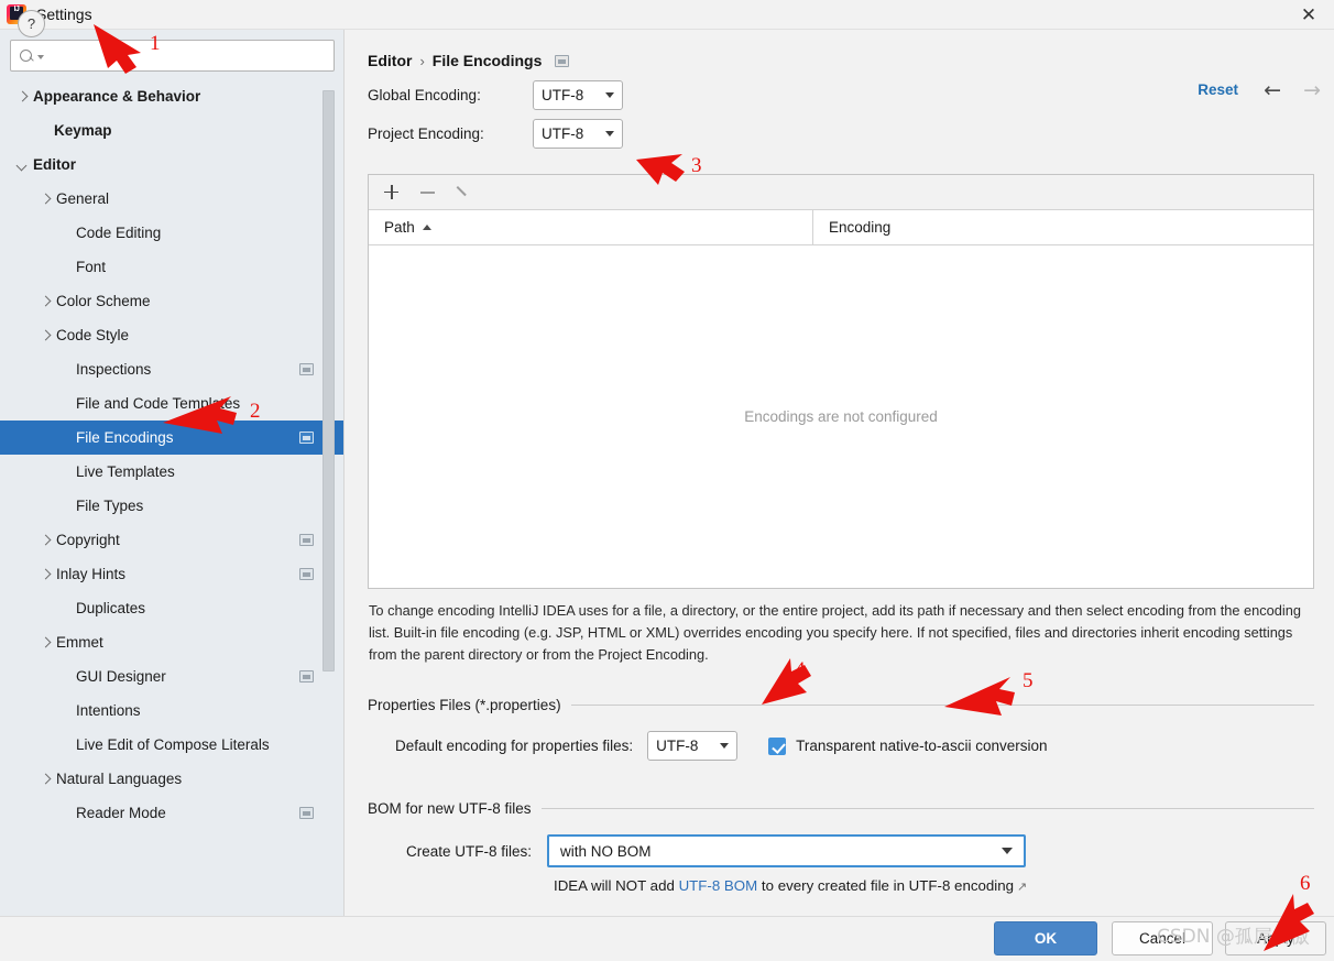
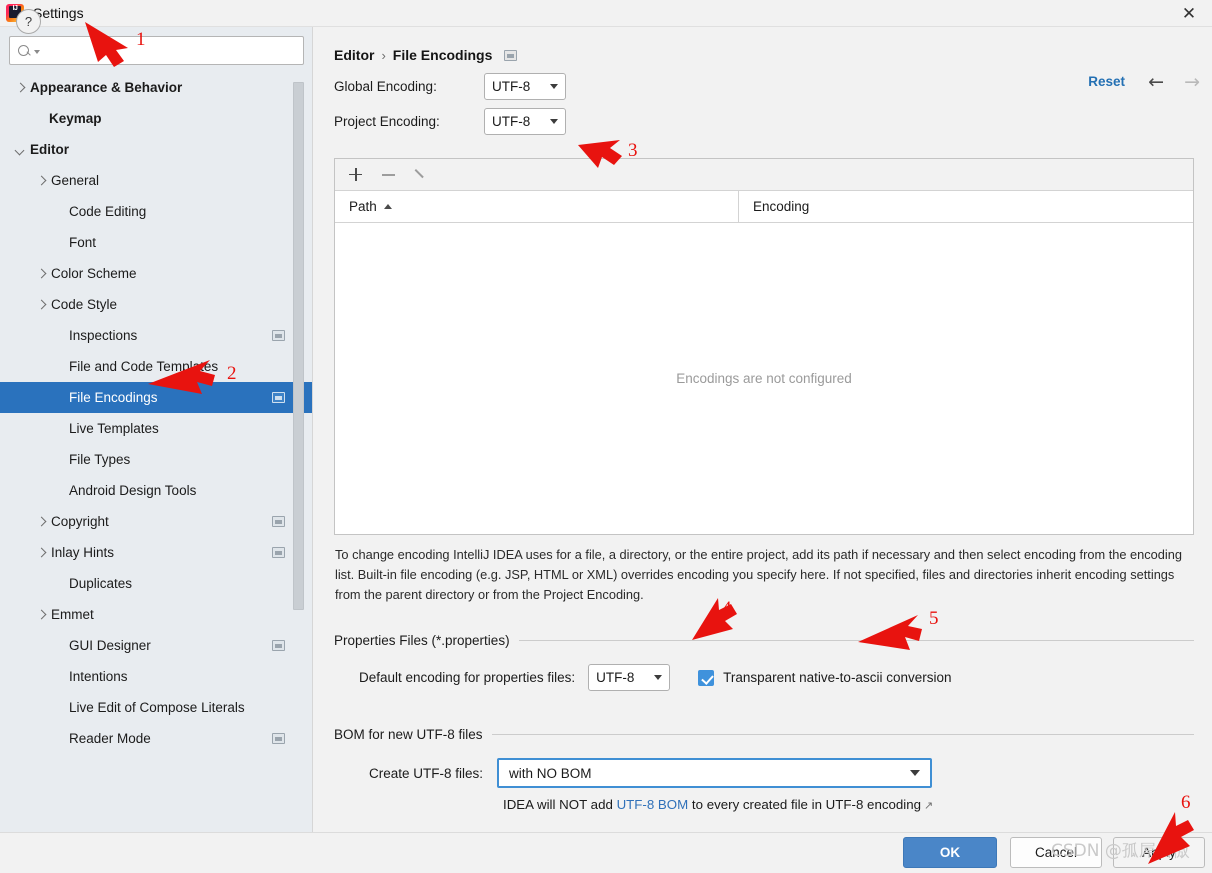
  ettings
  ✕
  Appearance & Behavior
  Keymap
  Editor
  General
  Code Editing
  Font
  Color Scheme
  Code Style
  Inspections
  File and Code Temples
  File Encodings
  Live Templates
  File Types
+ Android Design Tools
  Copyright
  Inlay Hints
  Duplicates
  Emmet
  GUI Designer
  Intentions
  Live Edit of Compose Literals
- Natural Languages
  Reader Mode
  Editor
  ›
  File Encodings
  Reset
  ←
  →
  Global Encoding:
  UTF-8
  Project Encoding:
  UTF-8
  Path
  Encoding
  Encodings are not configured
  To change encoding IntelliJ IDEA uses for a file, a directory, or the entire project, add its path if necessary and then select encoding from the encoding list. Built-in file encoding (e.g. JSP, HTML or XML) overrides encoding you specify here. If not specified, files and directories inherit encoding settings from the parent directory or from the Project Encoding.
  Properties Files (*.properties)
  Default encoding for properties files:
  UTF-8
  Transparent native-to-ascii conversion
  BOM for new UTF-8 files
  Create UTF-8 files:
  with NO BOM
  IDEA will NOT add UTF-8 BOM to every created file in UTF-8 encoding ↗
  ?
  OK
  Cancel
  CSDN @孤屌傲
  1
  2
  3
  4
  5
  6
